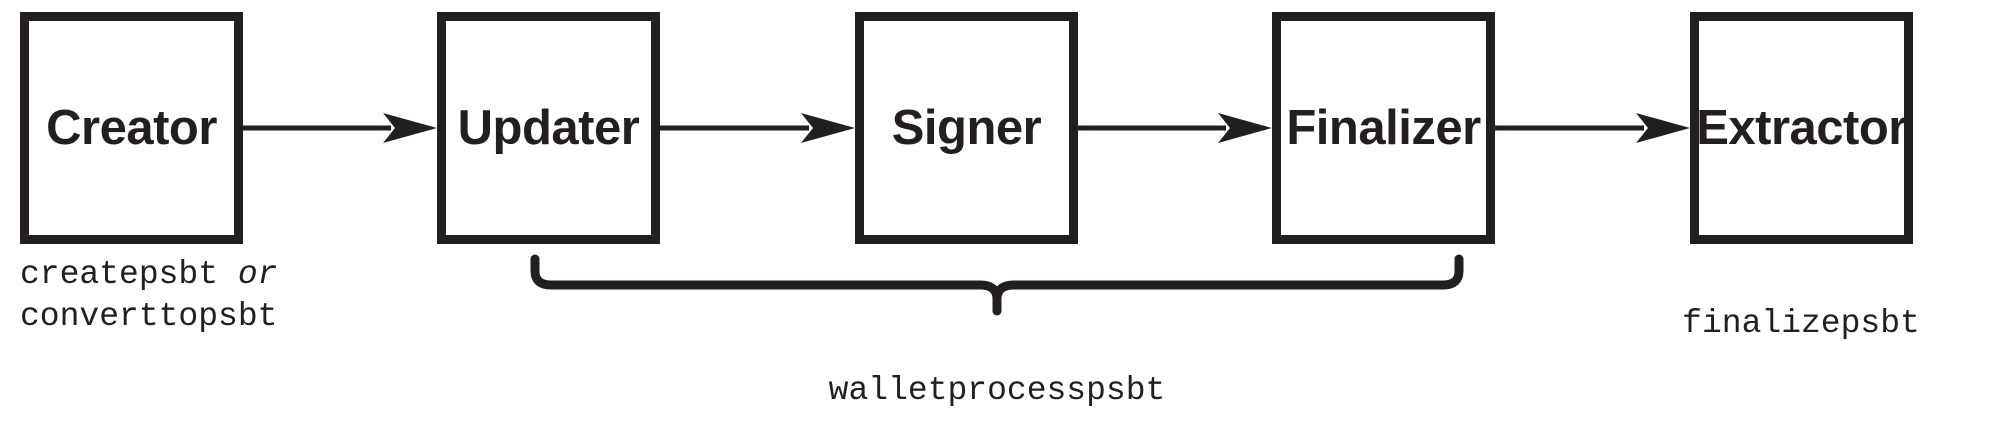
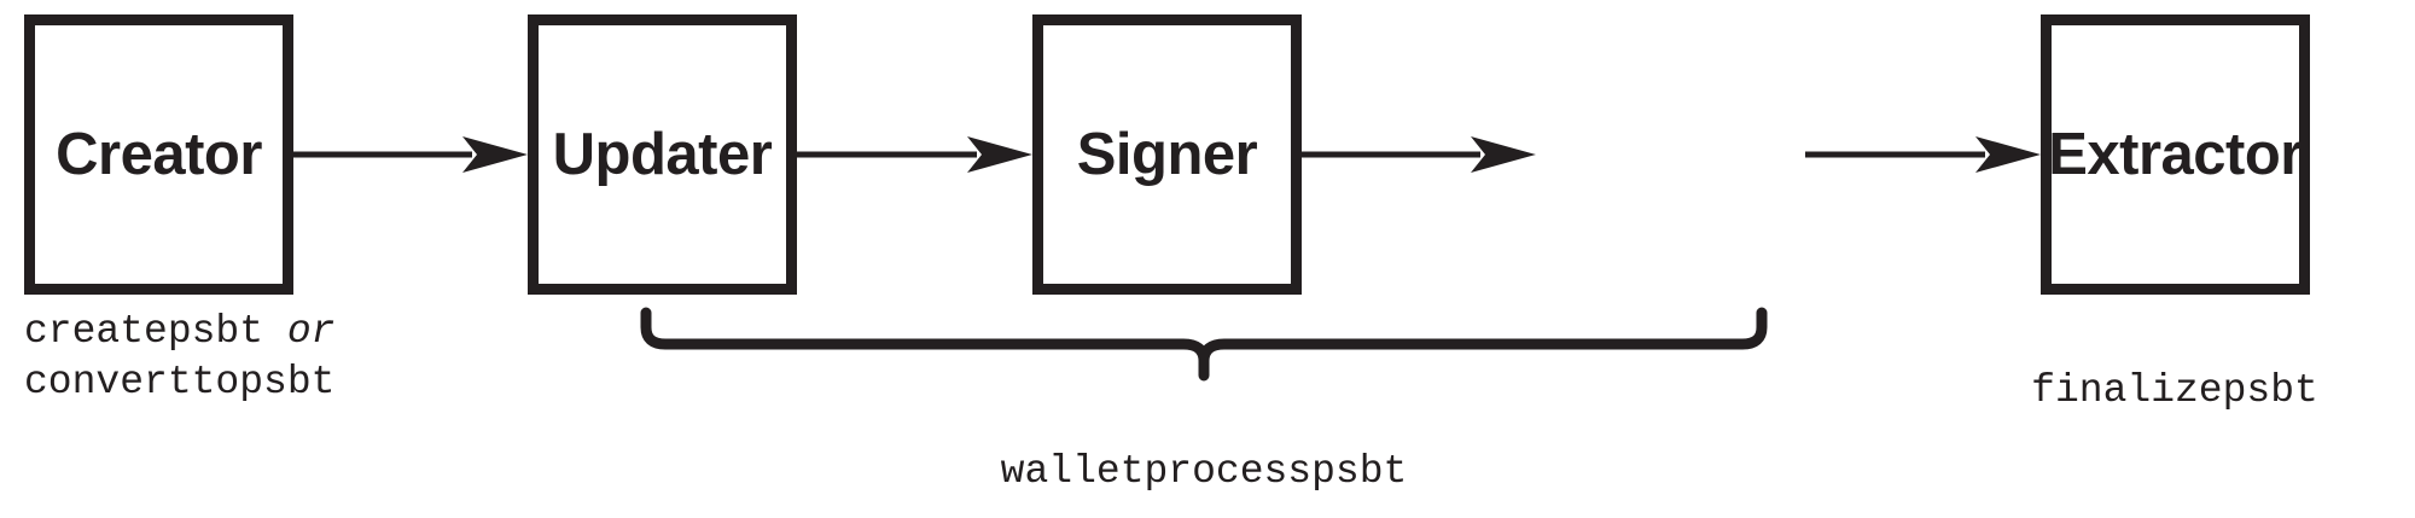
  Creator
  Updater
  Signer
- Finalizer
  Extractor
  createpsbt or
  converttopsbt
  walletprocesspsbt
  finalizepsbt
